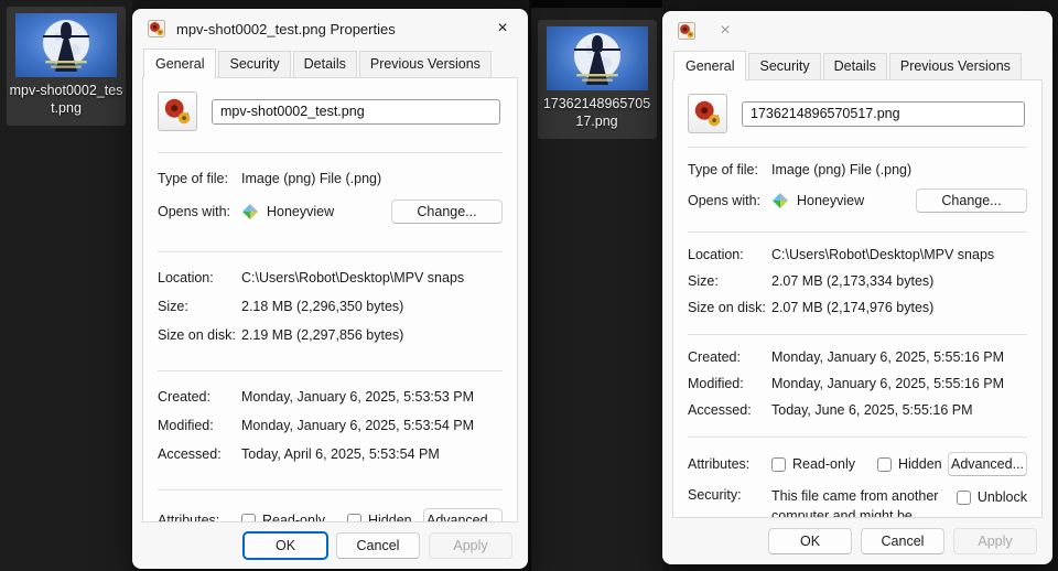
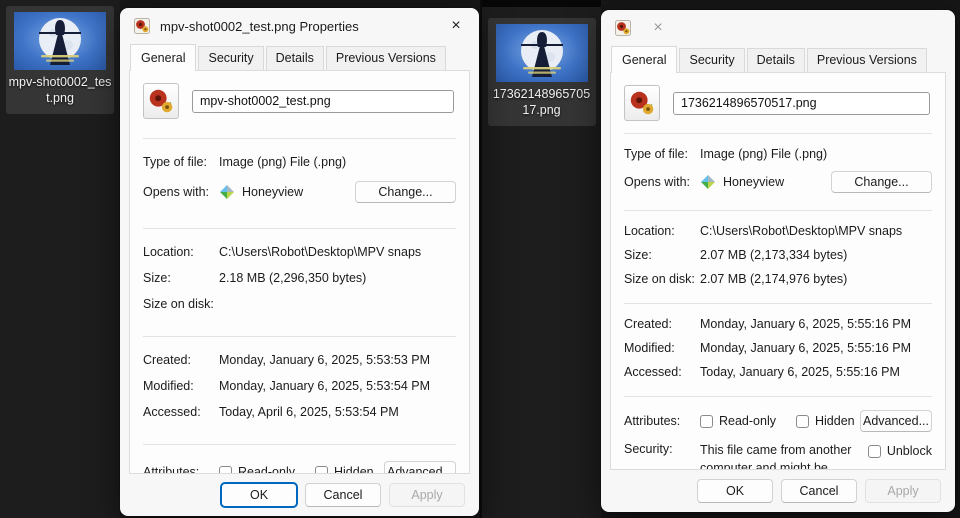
  mpv-shot0002_test.png
  1736214896570517.png
  mpv-shot0002_test.png Properties
  ×
  General
  Security
  Details
  Previous Versions
  mpv-shot0002_test.png
  Type of file:
  Image (png) File (.png)
  Opens with:
  Honeyview
  Change...
  Location:
  C:\Users\Robot\Desktop\MPV snaps
  Size:
  2.18 MB (2,296,350 bytes)
  Size on disk:
- 2.19 MB (2,297,856 bytes)
  Created:
  Monday, January 6, 2025, 5:53:53 PM
  Modified:
  Monday, January 6, 2025, 5:53:54 PM
  Accessed:
  Today, April 6, 2025, 5:53:54 PM
  Attributes:
  Read-only
  Hidden
  Advanced...
  OK
  Cancel
  Apply
  ×
  General
  Security
  Details
  Previous Versions
  1736214896570517.png
  Type of file:
  Image (png) File (.png)
  Opens with:
  Honeyview
  Change...
  Location:
  C:\Users\Robot\Desktop\MPV snaps
  Size:
  2.07 MB (2,173,334 bytes)
  Size on disk:
  2.07 MB (2,174,976 bytes)
  Created:
  Monday, January 6, 2025, 5:55:16 PM
  Modified:
  Monday, January 6, 2025, 5:55:16 PM
  Accessed:
- Today, June 6, 2025, 5:55:16 PM
+ Today, January 6, 2025, 5:55:16 PM
  Attributes:
  Read-only
  Hidden
  Advanced...
  Security:
  Unblock
  OK
  Cancel
  Apply
